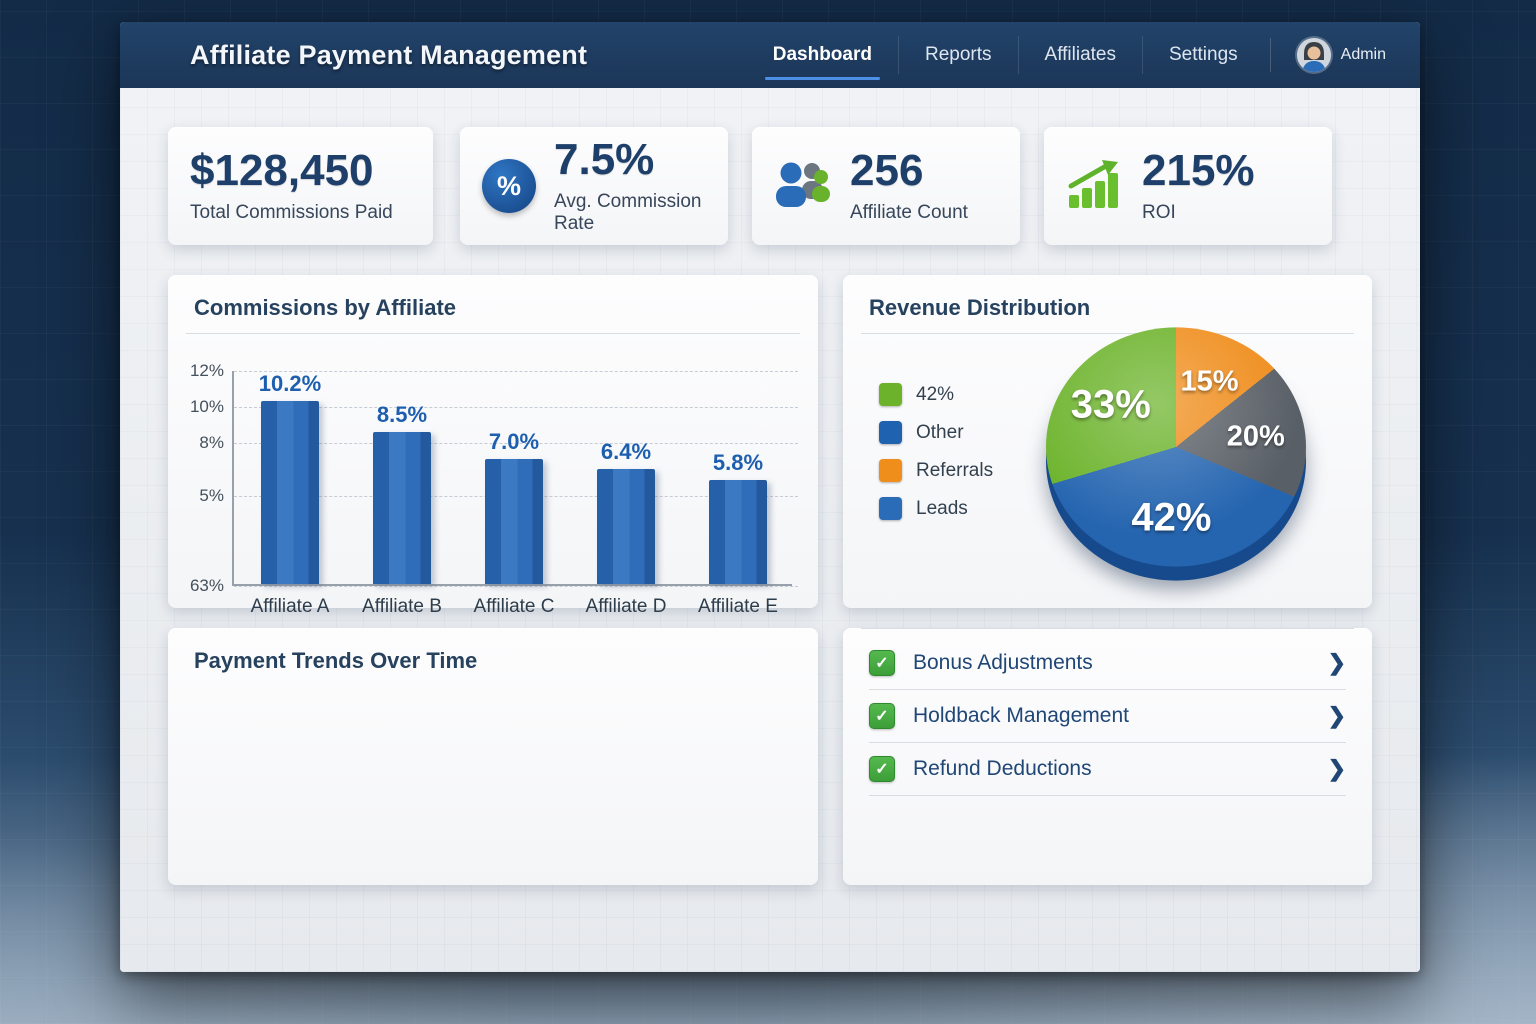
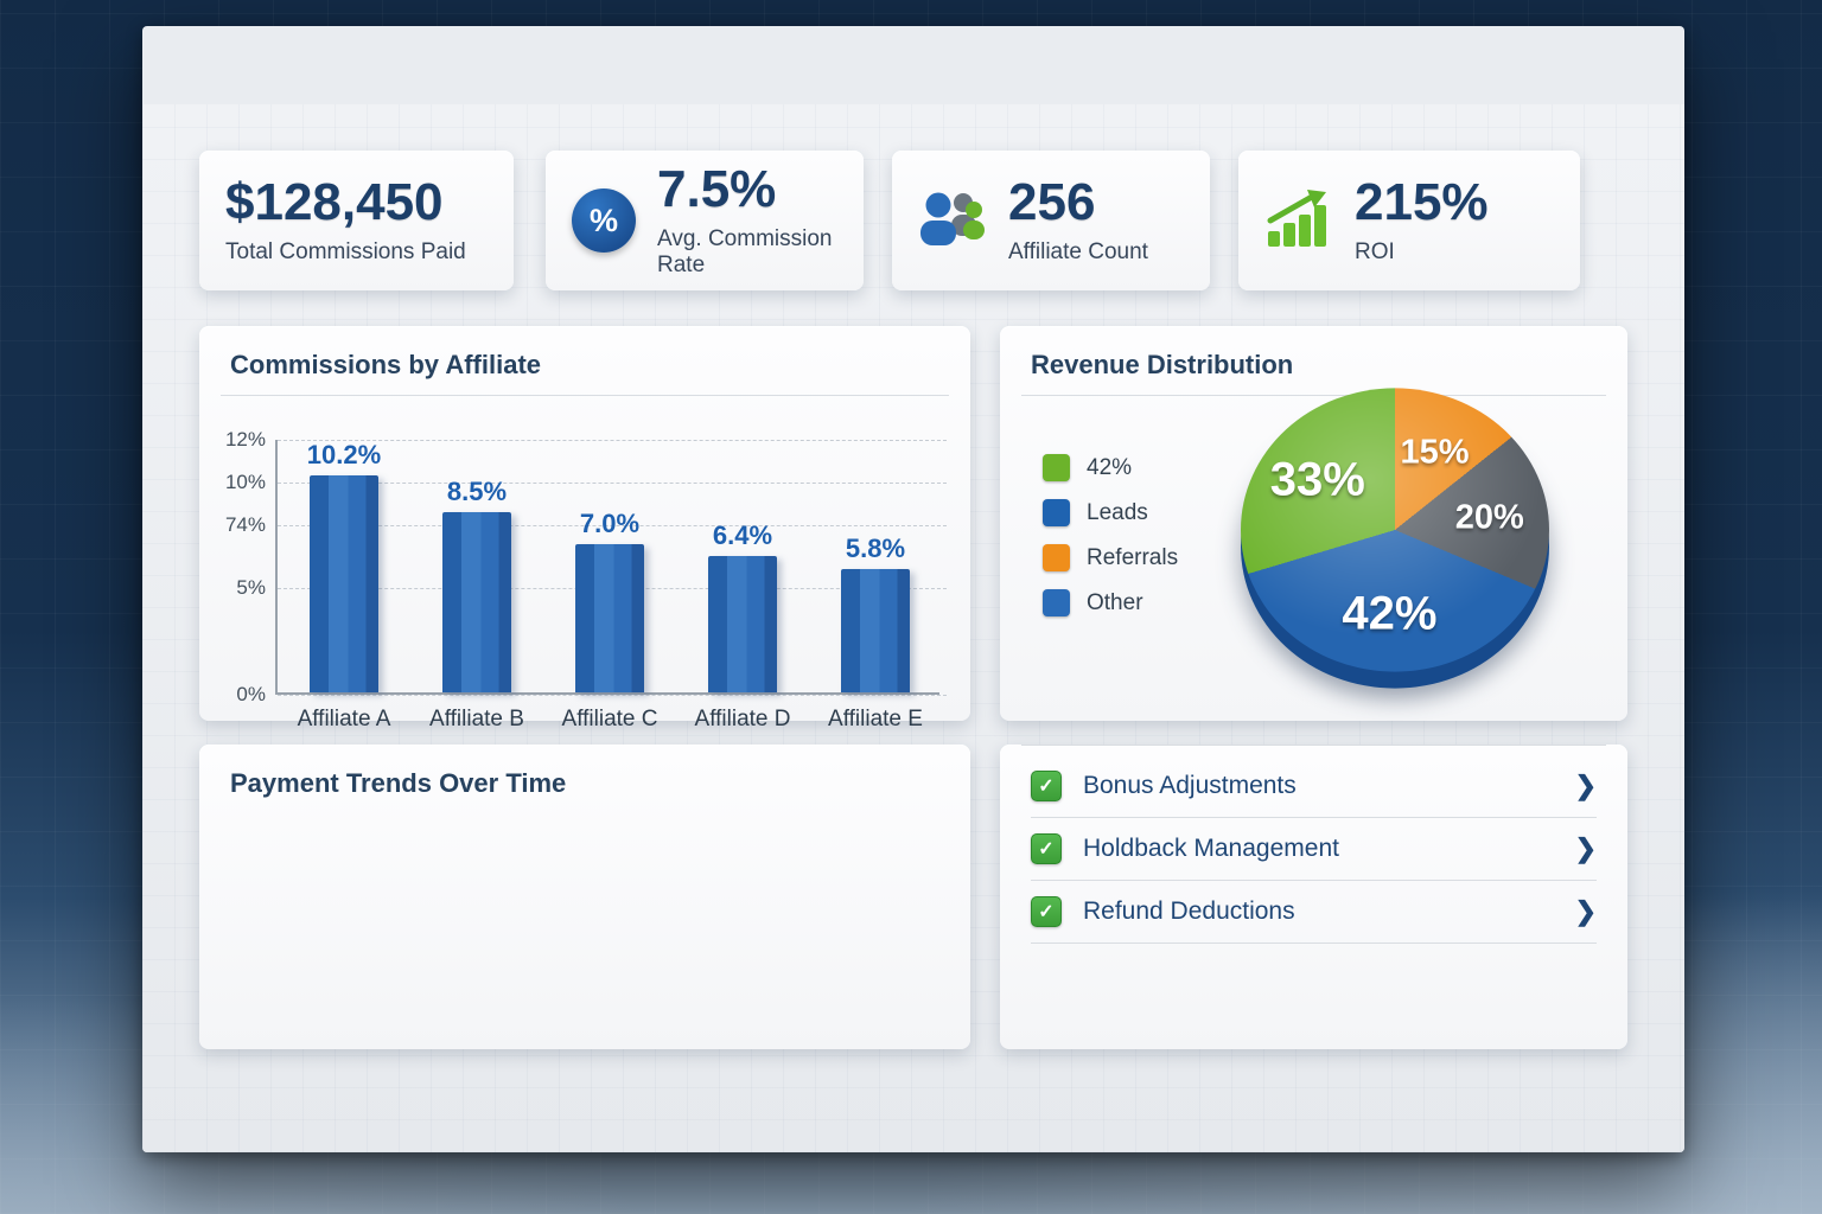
- Affiliate Payment Management
- Dashboard
- Reports
- Affiliates
- Settings
- Admin
  $128,450
  Total Commissions Paid
  %
  7.5%
  Avg. Commission Rate
  256
  Affiliate Count
  215%
  ROI
  Commissions by Affiliate
  12%
  10%
- 8%
+ 74%
  5%
- 63%
+ 0%
  10.2%
  Affiliate A
  8.5%
  Affiliate B
  7.0%
  Affiliate C
  6.4%
  Affiliate D
  5.8%
  Affiliate E
  Revenue Distribution
  42%
- Other
+ Leads
  Referrals
- Leads
+ Other
  15%
  20%
  42%
  33%
  Payment Trends Over Time
  ✓
  Bonus Adjustments
  ❯
  ✓
  Holdback Management
  ❯
  ✓
  Refund Deductions
  ❯
